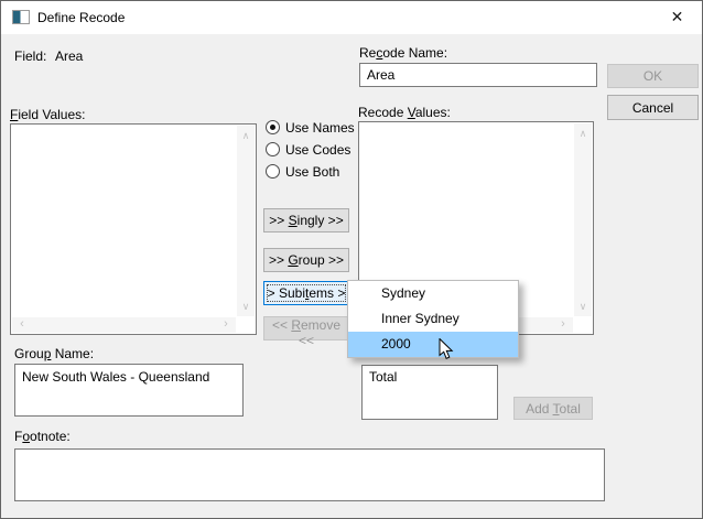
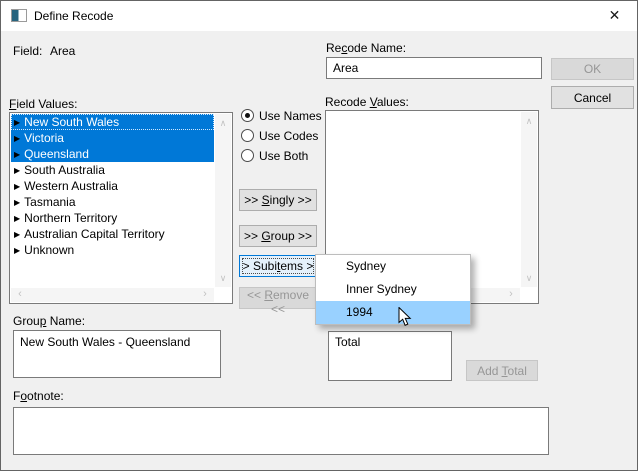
  Define Recode
  ✕
  Field:
  Area
  Recode Name:
  Area
  OK
  Cancel
  Field Values:
+ ▶ New South Wales
+ ▶ Victoria
+ ▶ Queensland
+ ▶ South Australia
+ ▶ Western Australia
+ ▶ Tasmania
+ ▶ Northern Territory
+ ▶ Australian Capital Territory
+ ▶ Unknown
  ∧
  ∨
  ‹
  ›
  Use Names
  Use Codes
  Use Both
  >> Singly >>
  >> Group >>
  > Subitems >
  << Remove <<
  Recode Values:
  ∧
  ∨
  ›
  Total
  Add Total
  Group Name:
  New South Wales - Queensland
  Footnote:
  Sydney
  Inner Sydney
- 2000
+ 1994
